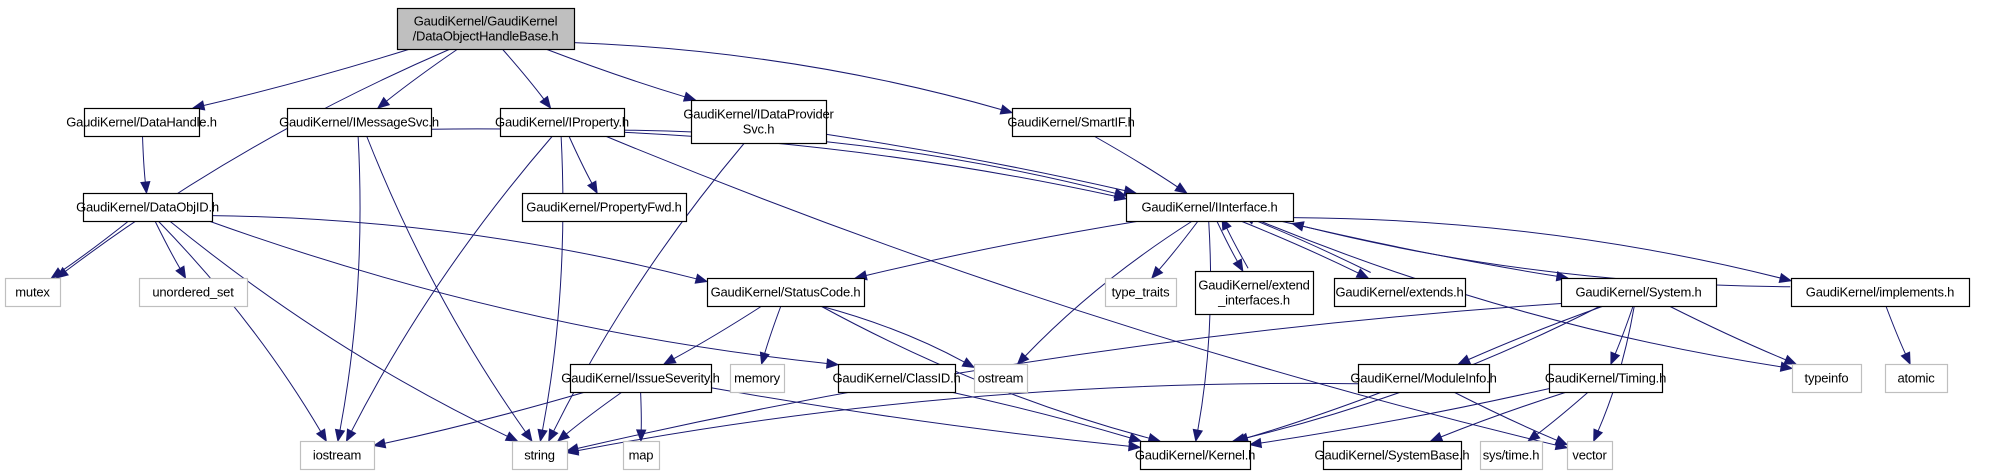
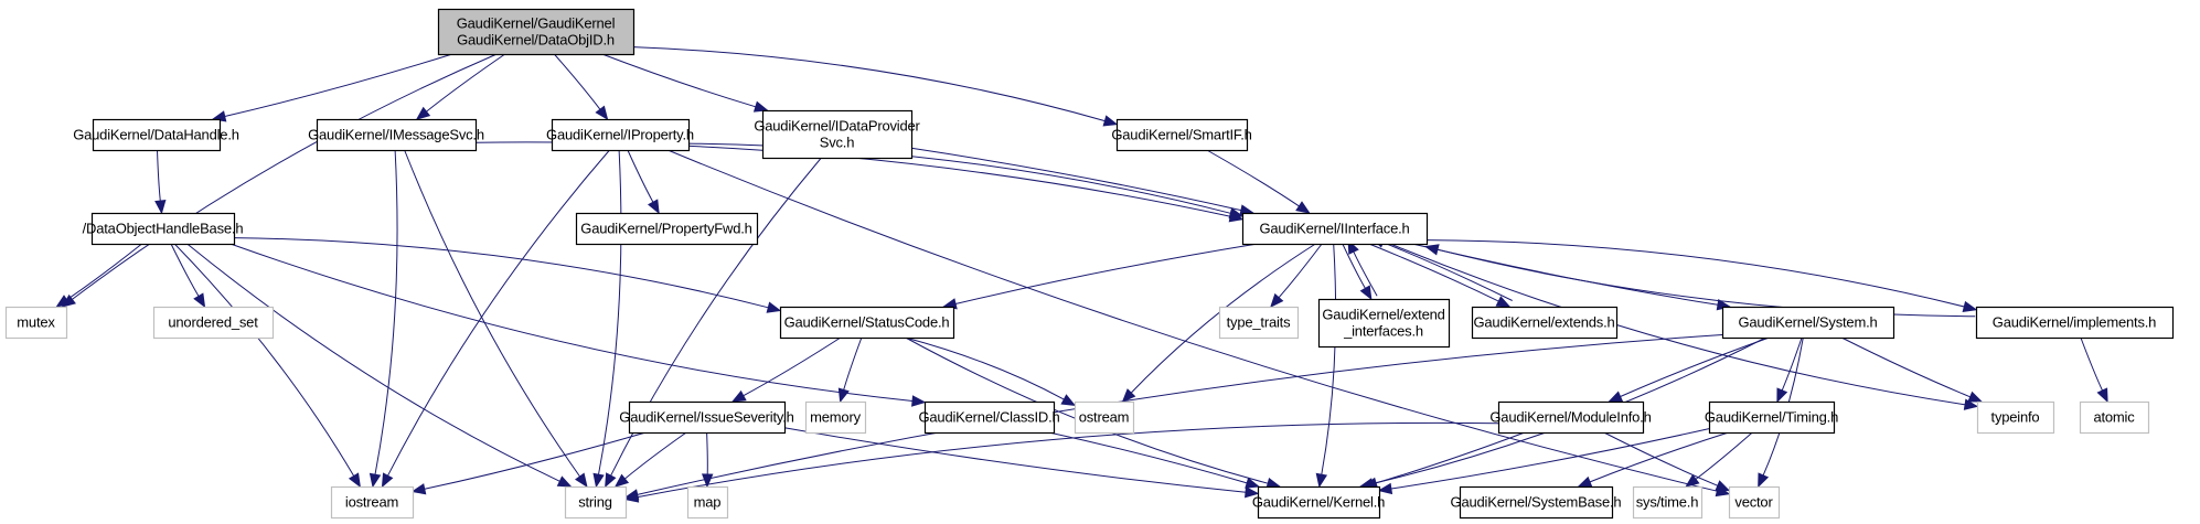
  GaudiKernel/GaudiKernel
- /DataObjectHandleBase.h
+ GaudiKernel/DataObjID.h
  GaudiKernel/DataHandle.h
  GaudiKernel/IMessageSvc.h
  GaudiKernel/IProperty.h
  GaudiKernel/IDataProvider
  Svc.h
  GaudiKernel/SmartIF.h
- GaudiKernel/DataObjID.h
+ /DataObjectHandleBase.h
  GaudiKernel/PropertyFwd.h
  GaudiKernel/IInterface.h
  mutex
  unordered_set
  GaudiKernel/StatusCode.h
  type_traits
  GaudiKernel/extend
  _interfaces.h
  GaudiKernel/extends.h
  GaudiKernel/System.h
  GaudiKernel/implements.h
  GaudiKernel/IssueSeverity.h
  memory
  GaudiKernel/ClassID.h
  ostream
  GaudiKernel/ModuleInfo.h
  GaudiKernel/Timing.h
  typeinfo
  atomic
  iostream
  string
  map
  GaudiKernel/Kernel.h
  GaudiKernel/SystemBase.h
  sys/time.h
  vector
